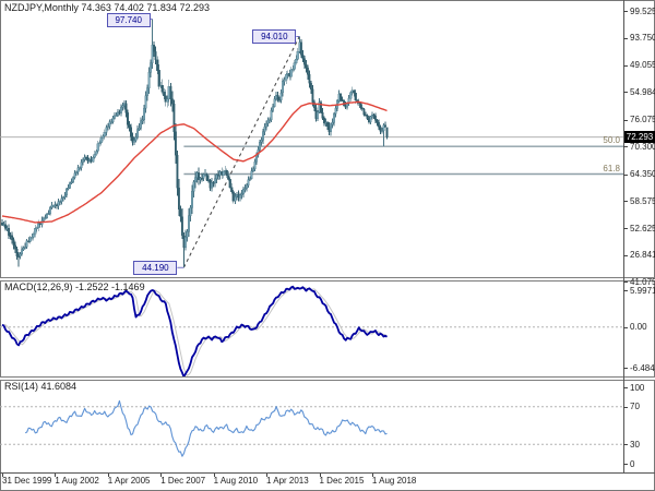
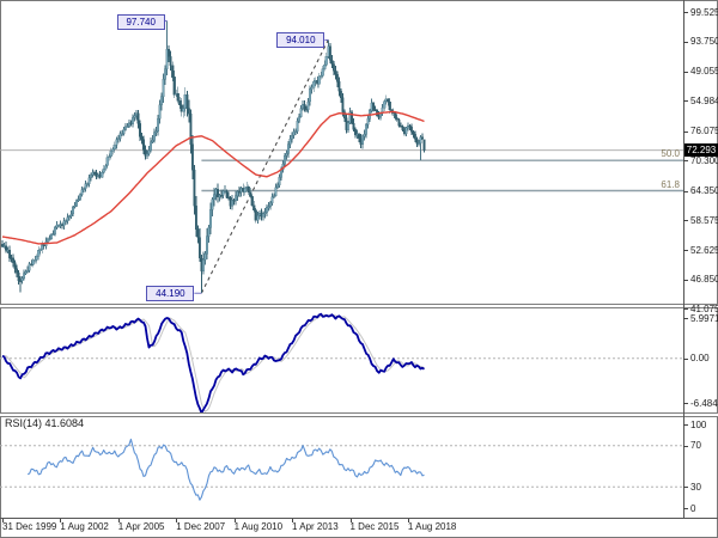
- NZDJPY,Monthly 74.363 74.402 71.834 72.293
- MACD(12,26,9) -1.2522 -1.1469
  RSI(14) 41.6084
  97.740
  94.010
  44.190
  50.0
  61.8
  72.293
  99.525
  93.750
  49.055
  54.984
  76.075
  70.300
  64.350
  58.575
  52.625
- 26.841
+ 46.850
  41.075
  5.9971
  0.00
  -6.484
  100
  70
  30
  0
  31 Dec 1999
  1 Aug 2002
  1 Apr 2005
  1 Dec 2007
  1 Aug 2010
  1 Apr 2013
  1 Dec 2015
  1 Aug 2018
